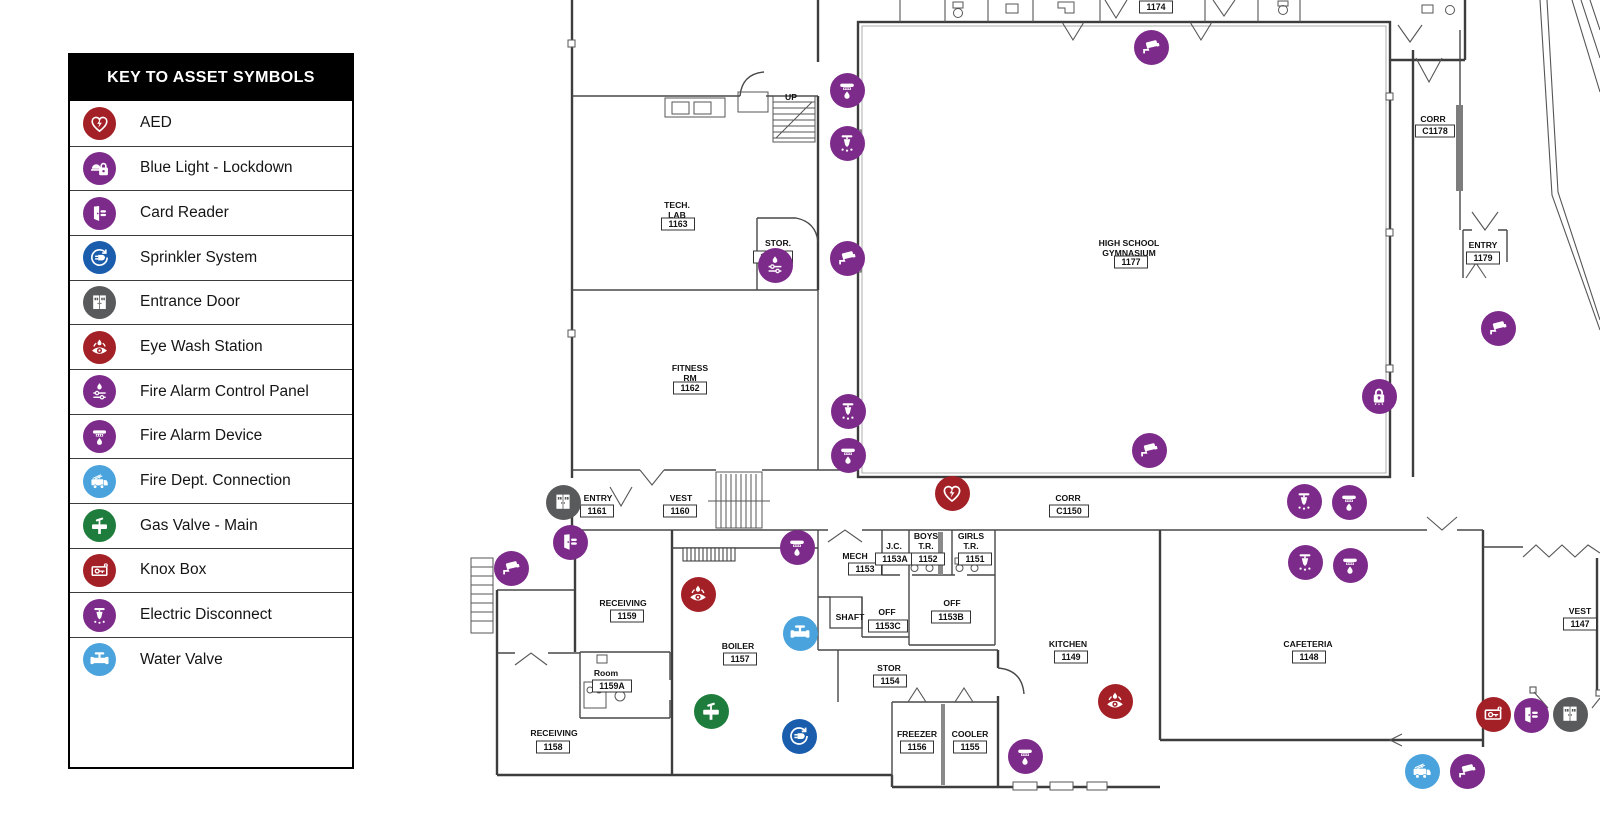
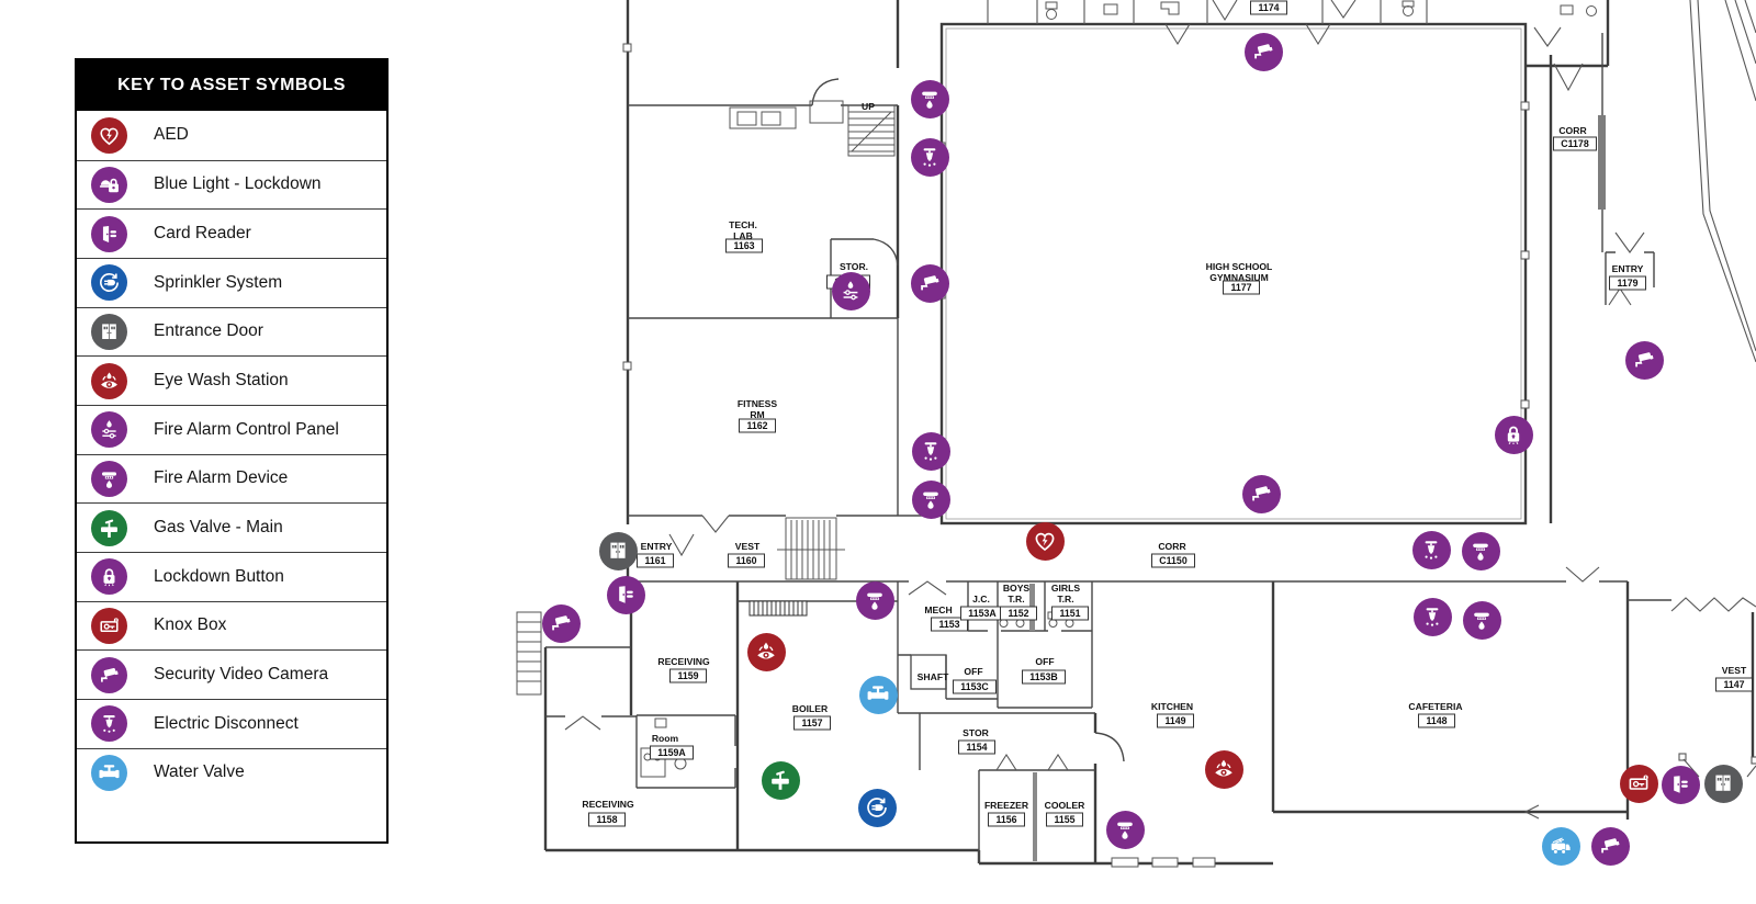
  TECH.
  LAB
  1163
  STOR.
  FITNESS
  RM
  1162
  HIGH SCHOOL
  GYMNASIUM
  1177
  1174
  CORR
  C1178
  ENTRY
  1179
  ENTRY
  1161
  VEST
  1160
  CORR
  C1150
  MECH
  1153
  J.C.
  1153A
  BOYS
  T.R.
  1152
  GIRLS
  T.R.
  1151
  SHAFT
  OFF
  1153C
  OFF
  1153B
  RECEIVING
  1159
  Room
  1159A
  BOILER
  1157
  RECEIVING
  1158
  STOR
  1154
  FREEZER
  1156
  COOLER
  1155
  KITCHEN
  1149
  CAFETERIA
  1148
  VEST
  1147
  UP
  KEY TO ASSET SYMBOLS
  AED
  Blue Light - Lockdown
  Card Reader
  Sprinkler System
  Entrance Door
  Eye Wash Station
  Fire Alarm Control Panel
  Fire Alarm Device
- Fire Dept. Connection
  Gas Valve - Main
+ Lockdown Button
  Knox Box
+ Security Video Camera
  Electric Disconnect
  Water Valve
